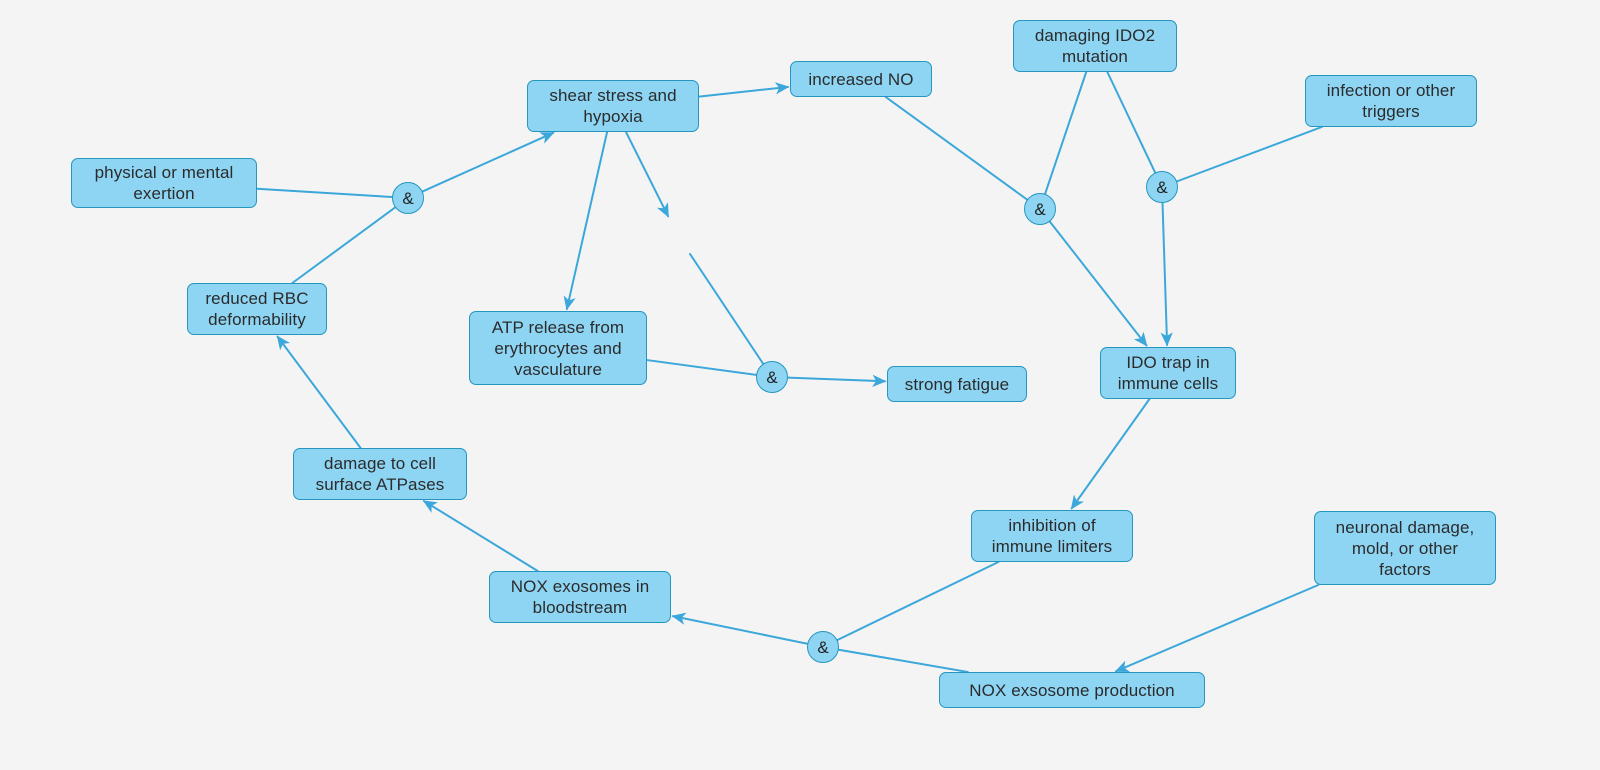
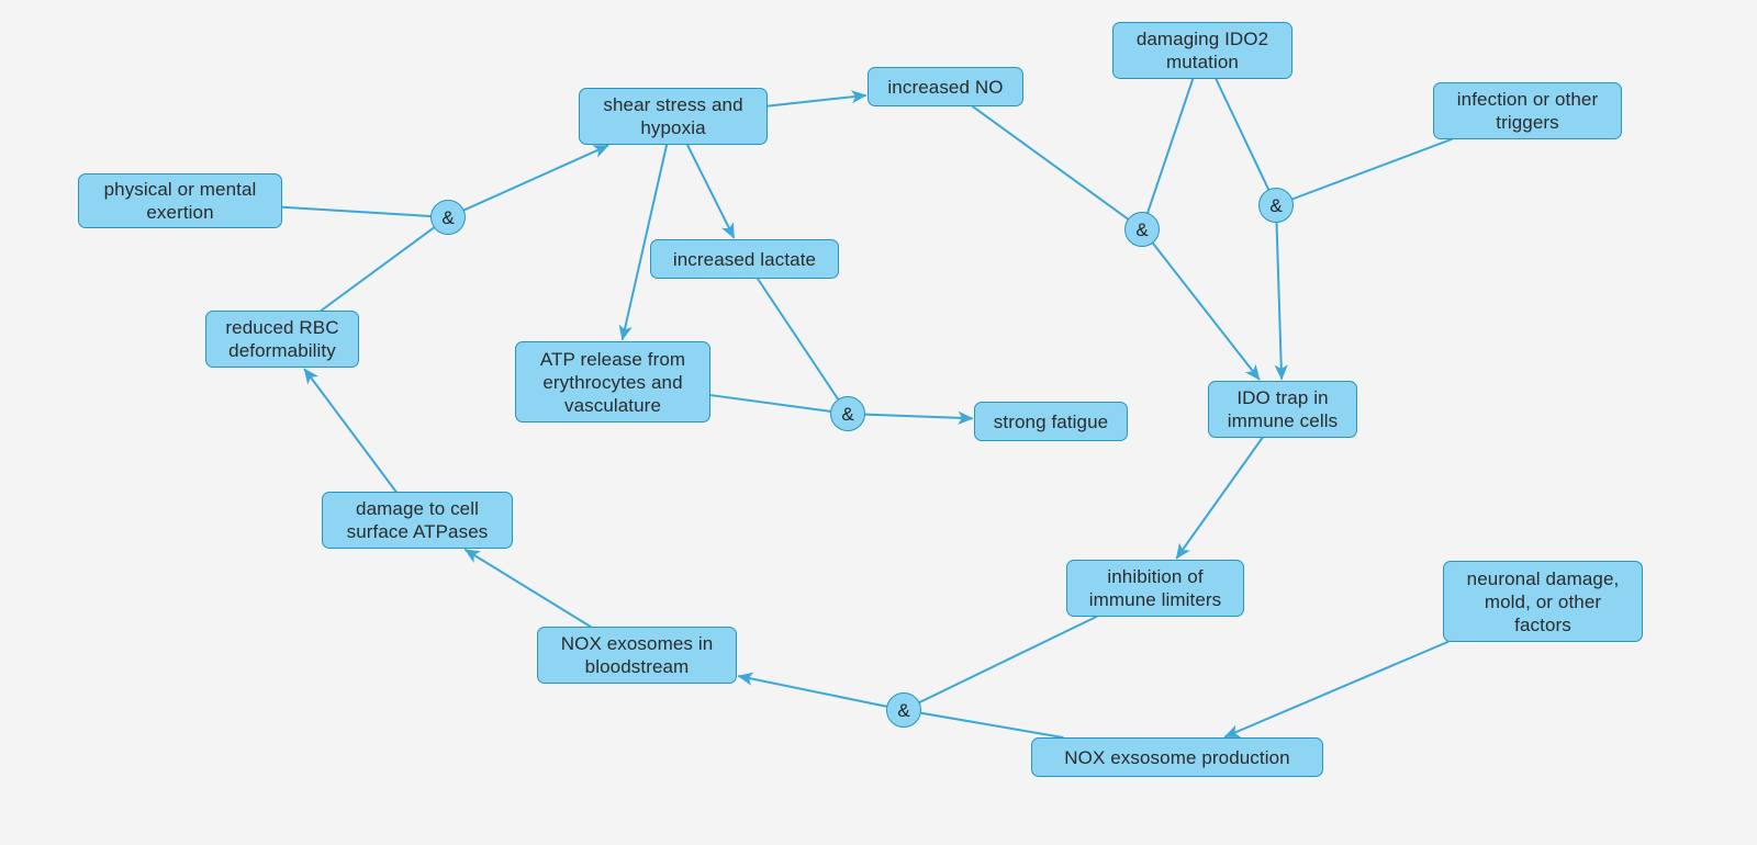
  physical or mental
  exertion
  shear stress and
  hypoxia
  reduced RBC
  deformability
  increased NO
+ increased lactate
  ATP release from
  erythrocytes and
  vasculature
  strong fatigue
  damaging IDO2
  mutation
  infection or other
  triggers
  IDO trap in
  immune cells
  inhibition of
  immune limiters
  neuronal damage,
  mold, or other
  factors
  damage to cell
  surface ATPases
  NOX exosomes in
  bloodstream
  NOX exsosome production
  &
  &
  &
  &
  &
